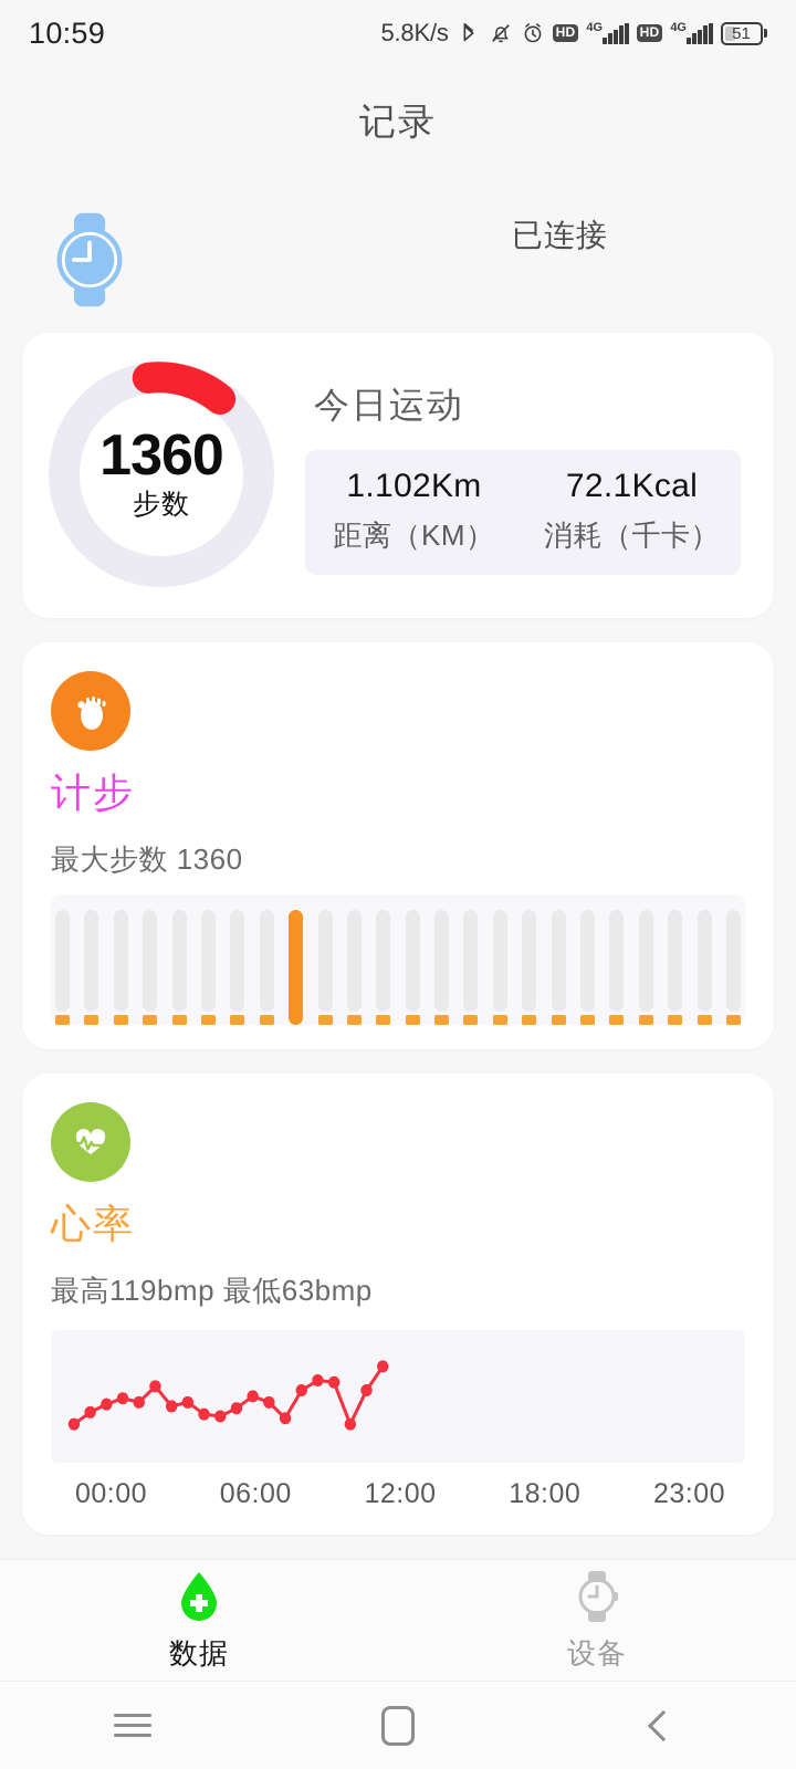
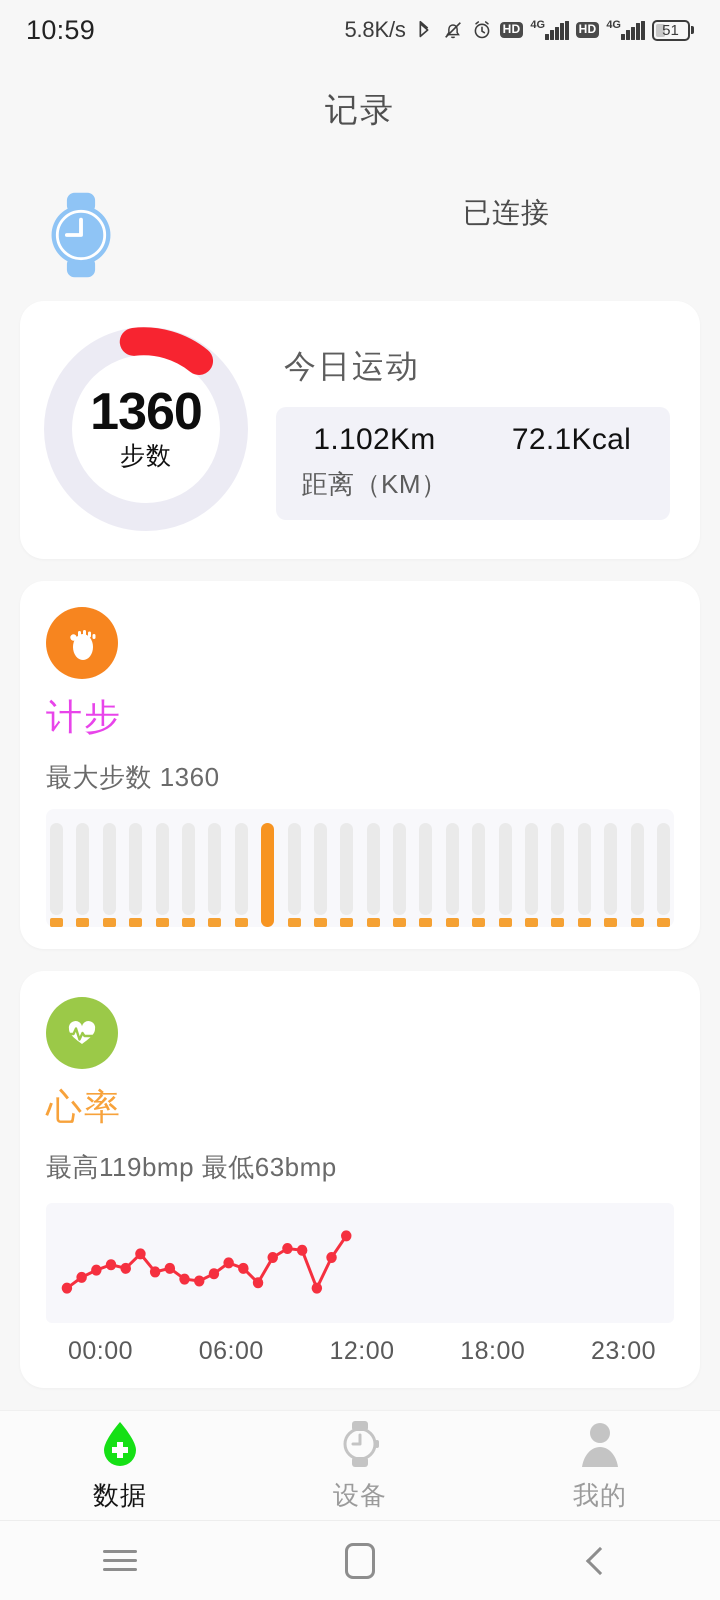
  10:59
  5.8K/s
  HD
  4G
  HD
  4G
  51
  记录
  已连接
  1360
  步数
  今日运动
  1.102Km
  距离（KM）
  72.1Kcal
- 消耗（千卡）
  计步
  最大步数 1360
  心率
  最高119bmp 最低63bmp
  00:00
  06:00
  12:00
  18:00
  23:00
  数据
  设备
+ 我的
